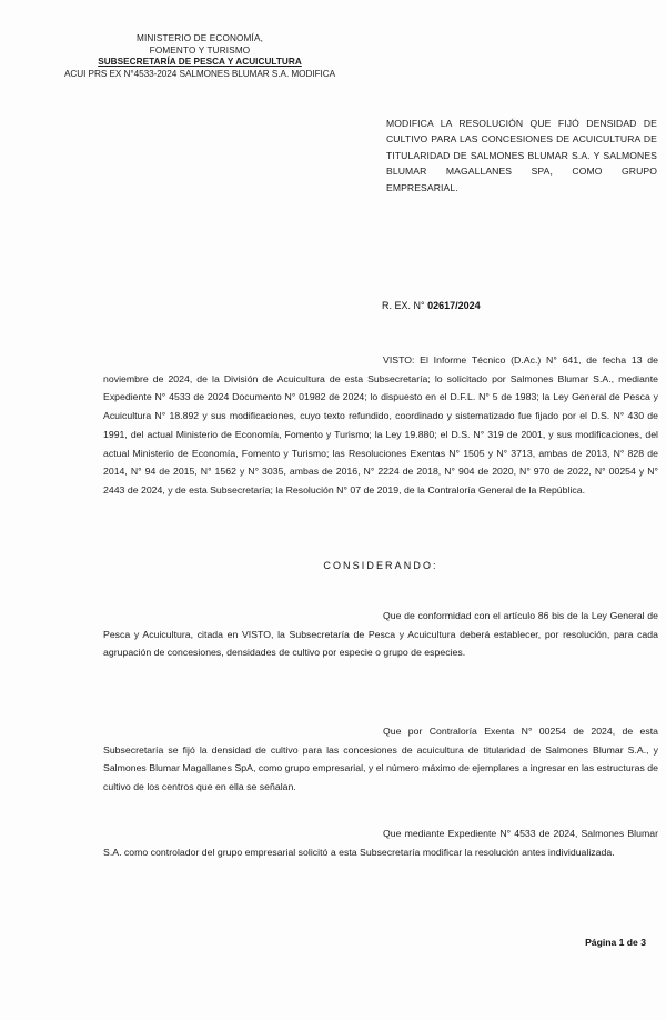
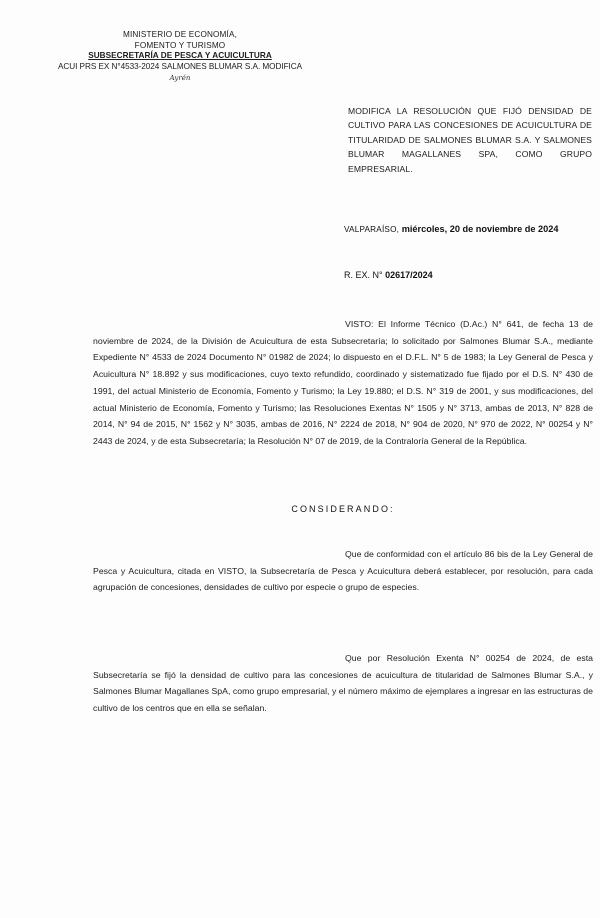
  MINISTERIO DE ECONOMÍA,
  FOMENTO Y TURISMO
  SUBSECRETARÍA DE PESCA Y ACUICULTURA
  ACUI PRS EX N°4533-2024 SALMONES BLUMAR S.A. MODIFICA
+ Ayrén
  MODIFICA LA RESOLUCIÓN QUE FIJÓ DENSIDAD DE CULTIVO PARA LAS CONCESIONES DE ACUICULTURA DE TITULARIDAD DE SALMONES BLUMAR S.A. Y SALMONES BLUMAR MAGALLANES SPA, COMO GRUPO EMPRESARIAL.
+ VALPARAÍSO, miércoles, 20 de noviembre de 2024
  R. EX. N° 02617/2024
  VISTO: El Informe Técnico (D.Ac.) N° 641, de fecha 13 de noviembre de 2024, de la División de Acuicultura de esta Subsecretaría; lo solicitado por Salmones Blumar S.A., mediante Expediente N° 4533 de 2024 Documento N° 01982 de 2024; lo dispuesto en el D.F.L. N° 5 de 1983; la Ley General de Pesca y Acuicultura N° 18.892 y sus modificaciones, cuyo texto refundido, coordinado y sistematizado fue fijado por el D.S. N° 430 de 1991, del actual Ministerio de Economía, Fomento y Turismo; la Ley 19.880; el D.S. N° 319 de 2001, y sus modificaciones, del actual Ministerio de Economía, Fomento y Turismo; las Resoluciones Exentas N° 1505 y N° 3713, ambas de 2013, N° 828 de 2014, N° 94 de 2015, N° 1562 y N° 3035, ambas de 2016, N° 2224 de 2018, N° 904 de 2020, N° 970 de 2022, N° 00254 y N° 2443 de 2024, y de esta Subsecretaría; la Resolución N° 07 de 2019, de la Contraloría General de la República.
  CONSIDERANDO:
  Que de conformidad con el artículo 86 bis de la Ley General de Pesca y Acuicultura, citada en VISTO, la Subsecretaría de Pesca y Acuicultura deberá establecer, por resolución, para cada agrupación de concesiones, densidades de cultivo por especie o grupo de especies.
- Que por Contraloría Exenta N° 00254 de 2024, de esta Subsecretaría se fijó la densidad de cultivo para las concesiones de acuicultura de titularidad de Salmones Blumar S.A., y Salmones Blumar Magallanes SpA, como grupo empresarial, y el número máximo de ejemplares a ingresar en las estructuras de cultivo de los centros que en ella se señalan.
+ Que por Resolución Exenta N° 00254 de 2024, de esta Subsecretaría se fijó la densidad de cultivo para las concesiones de acuicultura de titularidad de Salmones Blumar S.A., y Salmones Blumar Magallanes SpA, como grupo empresarial, y el número máximo de ejemplares a ingresar en las estructuras de cultivo de los centros que en ella se señalan.
- Que mediante Expediente N° 4533 de 2024, Salmones Blumar S.A. como controlador del grupo empresarial solicitó a esta Subsecretaría modificar la resolución antes individualizada.
- Página 1 de 3
